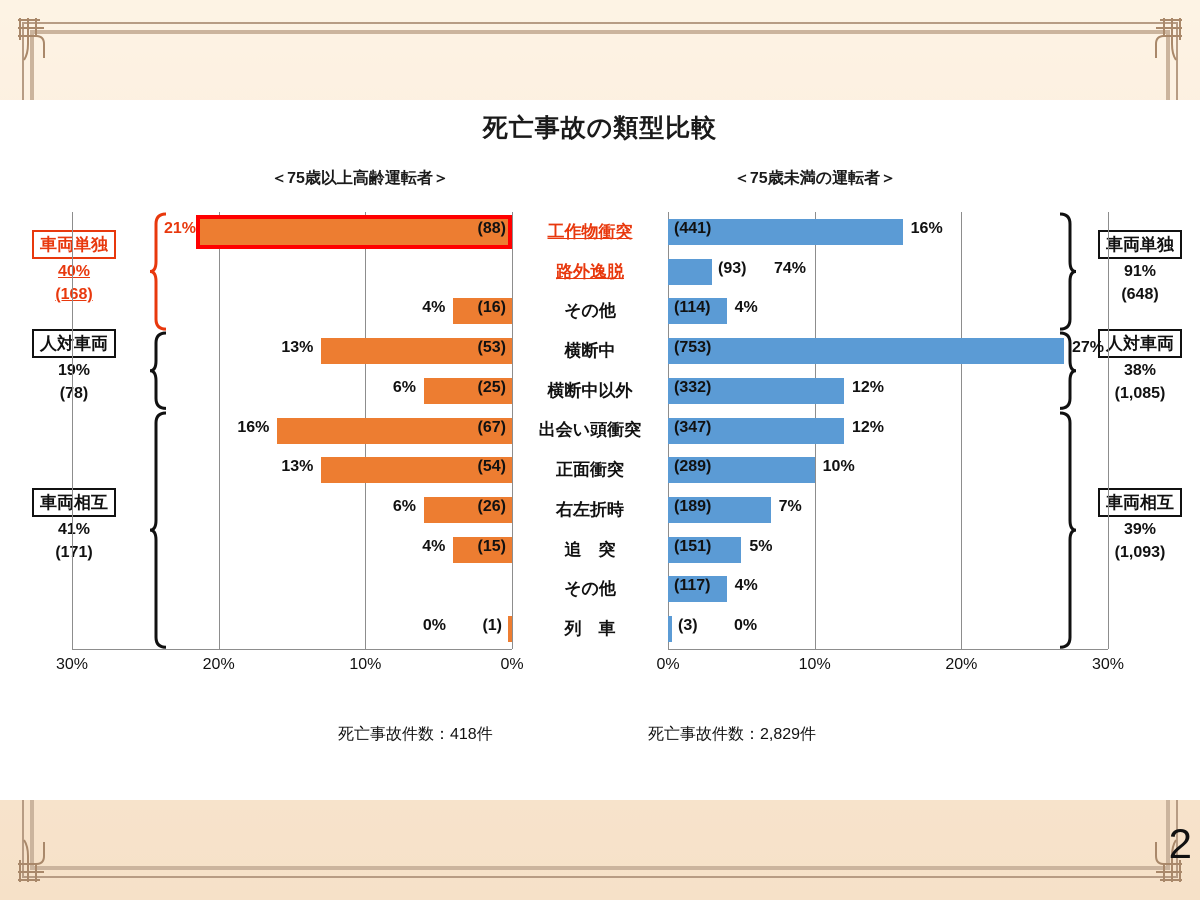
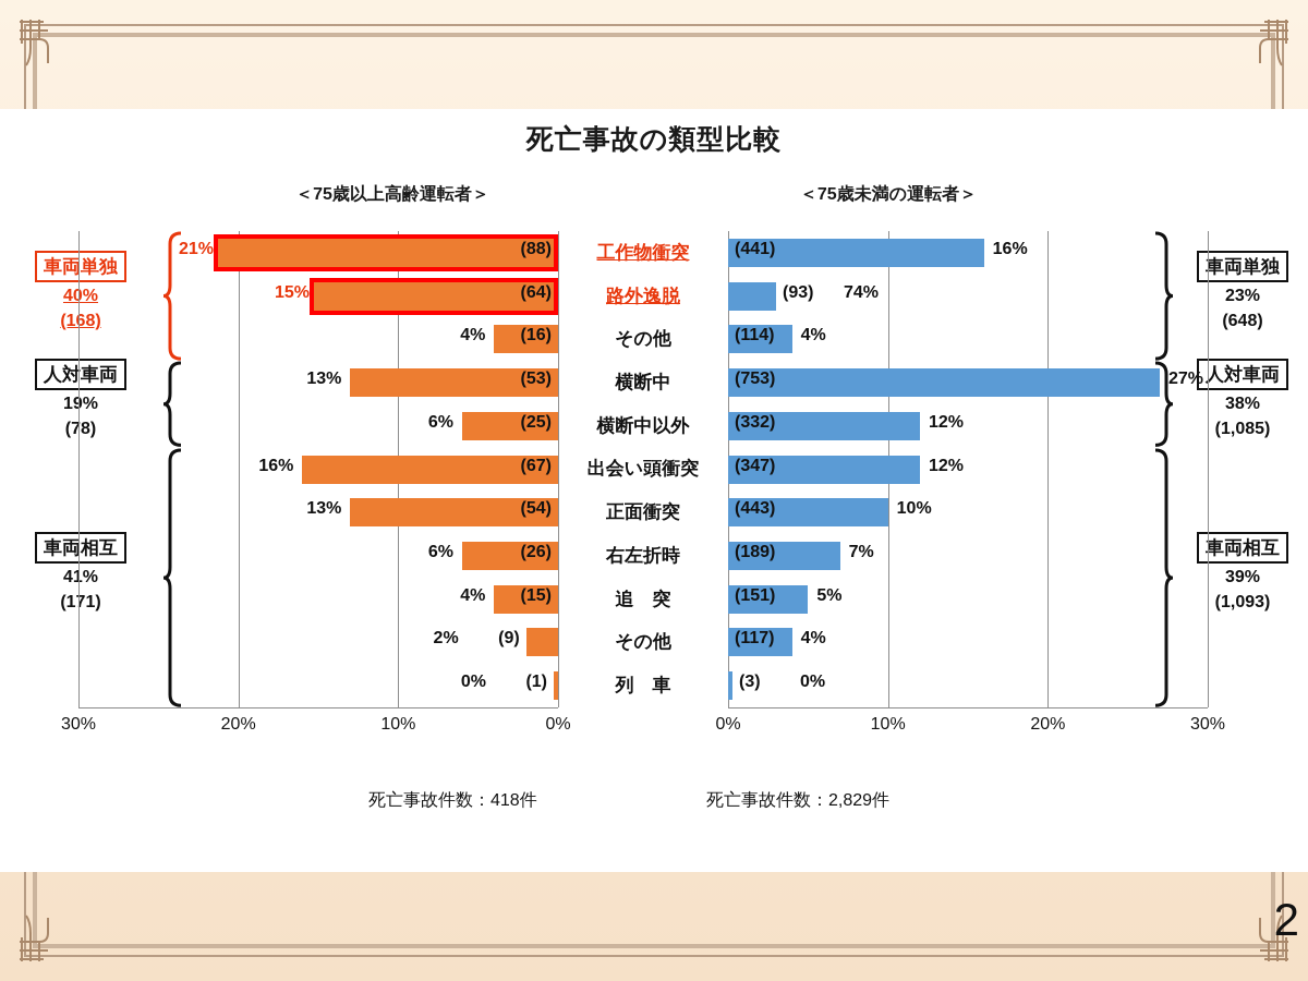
  死亡事故の類型比較
  ＜75歳以上高齢運転者＞
  ＜75歳未満の運転者＞
  車両単独
  (168)
  人対車両
  (78)
  車両相互
  (171)
  車両単独
- 91%
+ 23%
  (648)
  人対車両
  38%
  (1,085)
  車両相互
  39%
  (1,093)
  (88)
  21%
+ (64)
+ 15%
  (16)
  4%
  (53)
  13%
  (25)
  6%
  (67)
  16%
  (54)
  13%
  (26)
  6%
  (15)
  4%
+ (9)
+ 2%
  (1)
  0%
  工作物衝突
  路外逸脱
  その他
  横断中
  横断中以外
  出会い頭衝突
  正面衝突
  右左折時
  追 突
  その他
  列 車
  (441)
  16%
  (93)
  74%
  (114)
  4%
  (753)
  27%
  (332)
  12%
  (347)
  12%
- (289)
+ (443)
  10%
  (189)
  7%
  (151)
  5%
  (117)
  4%
  (3)
  0%
  30%
  20%
  10%
  0%
  0%
  10%
  20%
  30%
  死亡事故件数：418件
  死亡事故件数：2,829件
  2
